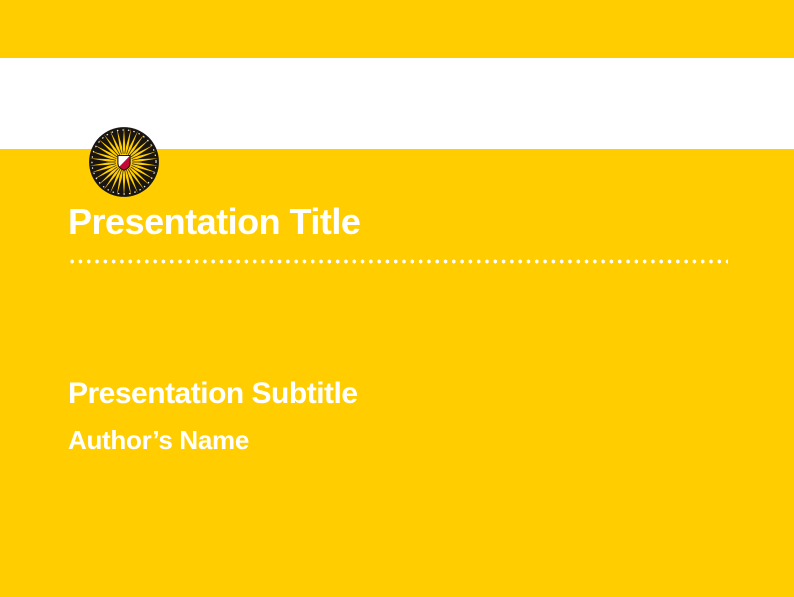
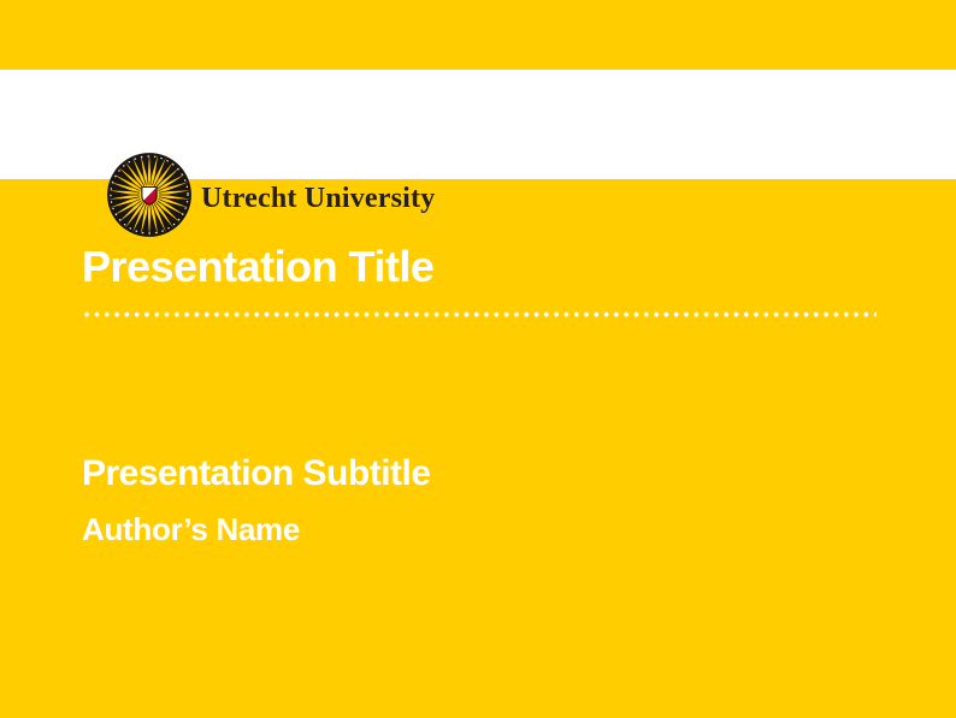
+ Utrecht University
  Presentation Title
  Presentation Subtitle
  Author’s Name
